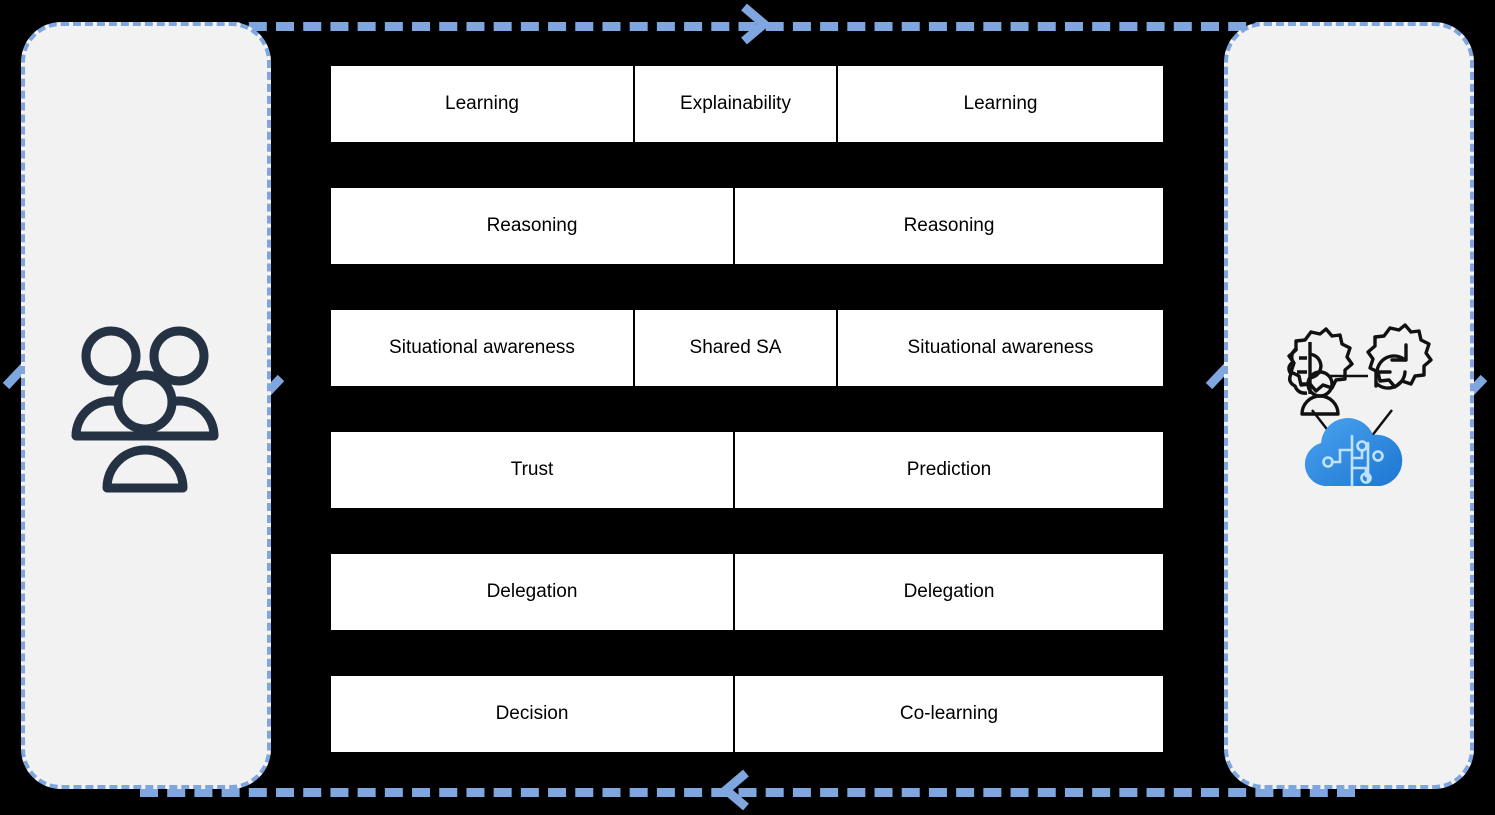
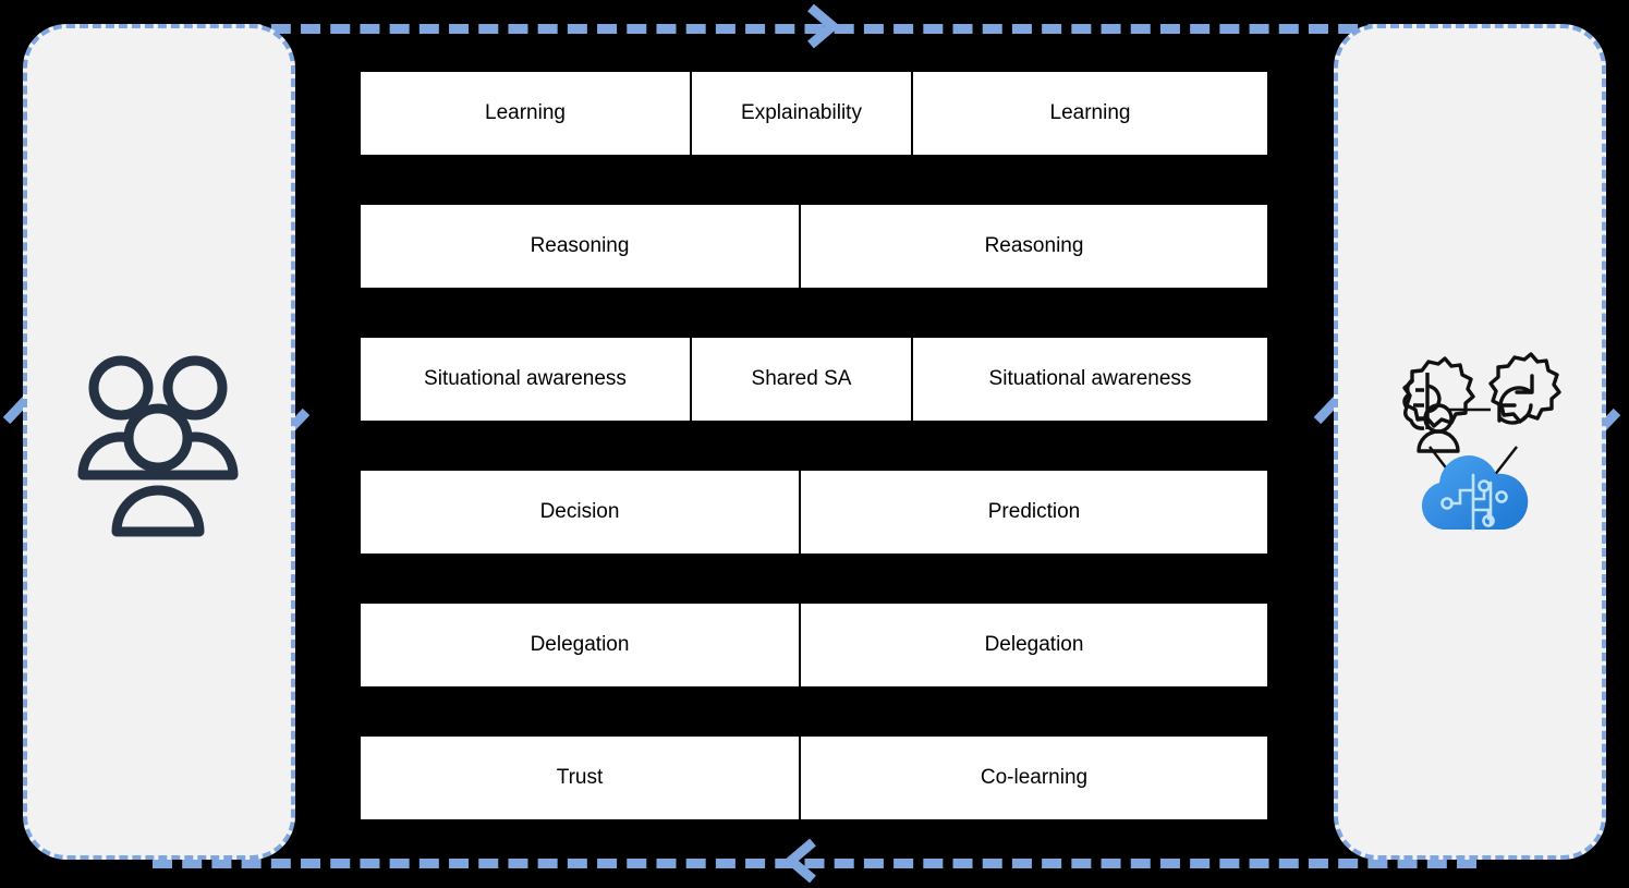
  Learning
  Explainability
  Learning
  Reasoning
  Reasoning
  Situational awareness
  Shared SA
  Situational awareness
- Trust
+ Decision
  Prediction
  Delegation
  Delegation
- Decision
+ Trust
  Co-learning
